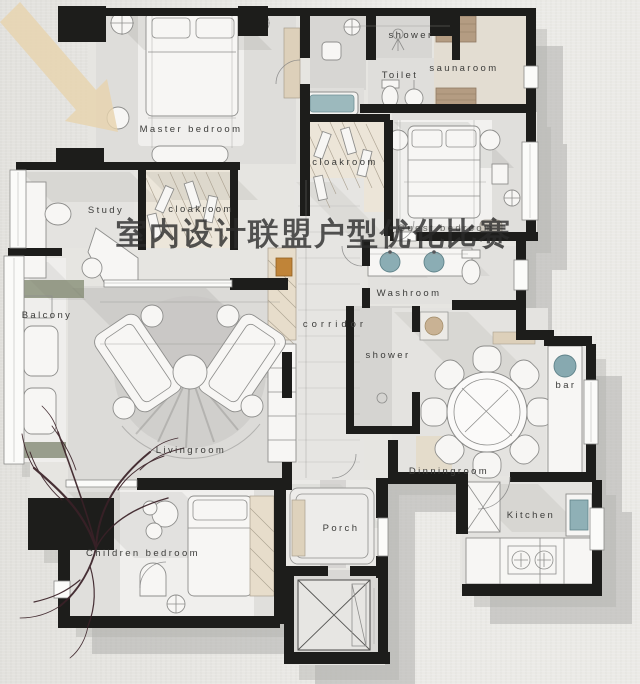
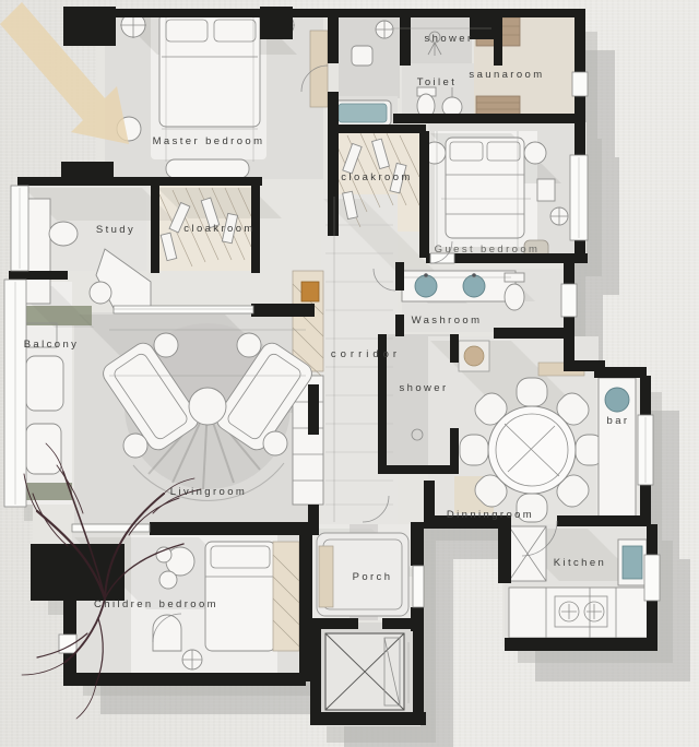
  Master bedroom
  Study
  cloakroom
  shower
  Toilet
  saunaroom
  cloakroom
  Guest bedroom
  Balcony
  corridor
  Washroom
  shower
  Livingroom
  Dinningroom
  bar
  Kitchen
  Children bedroom
  Porch
- 室内设计联盟户型优化比赛
